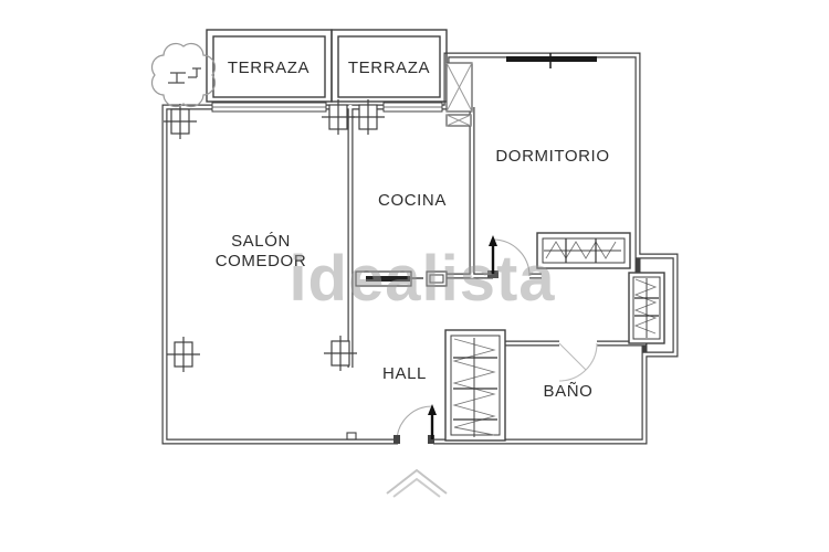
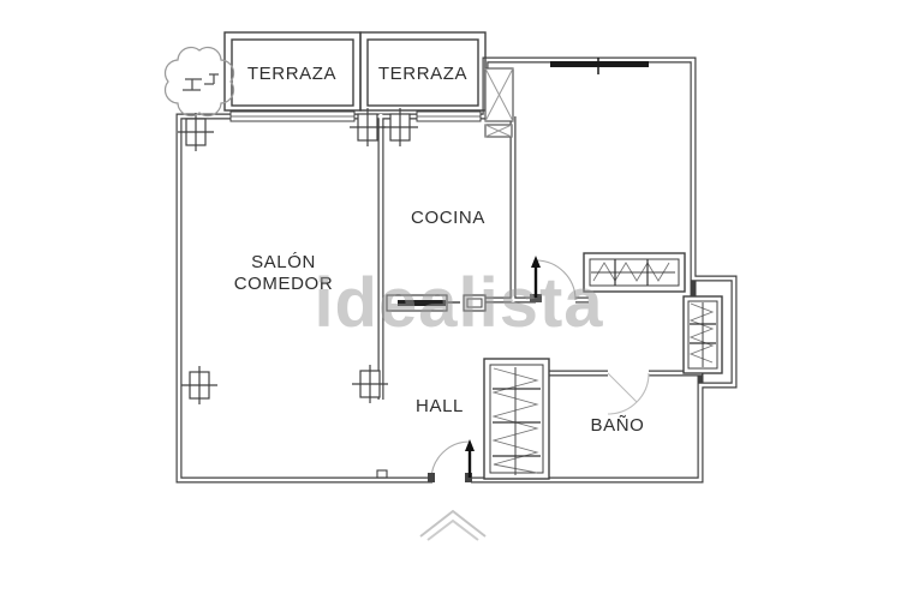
  TERRAZA
  TERRAZA
- DORMITORIO
  COCINA
  SALÓN
  COMEDOR
  HALL
  BAÑO
  idealista
